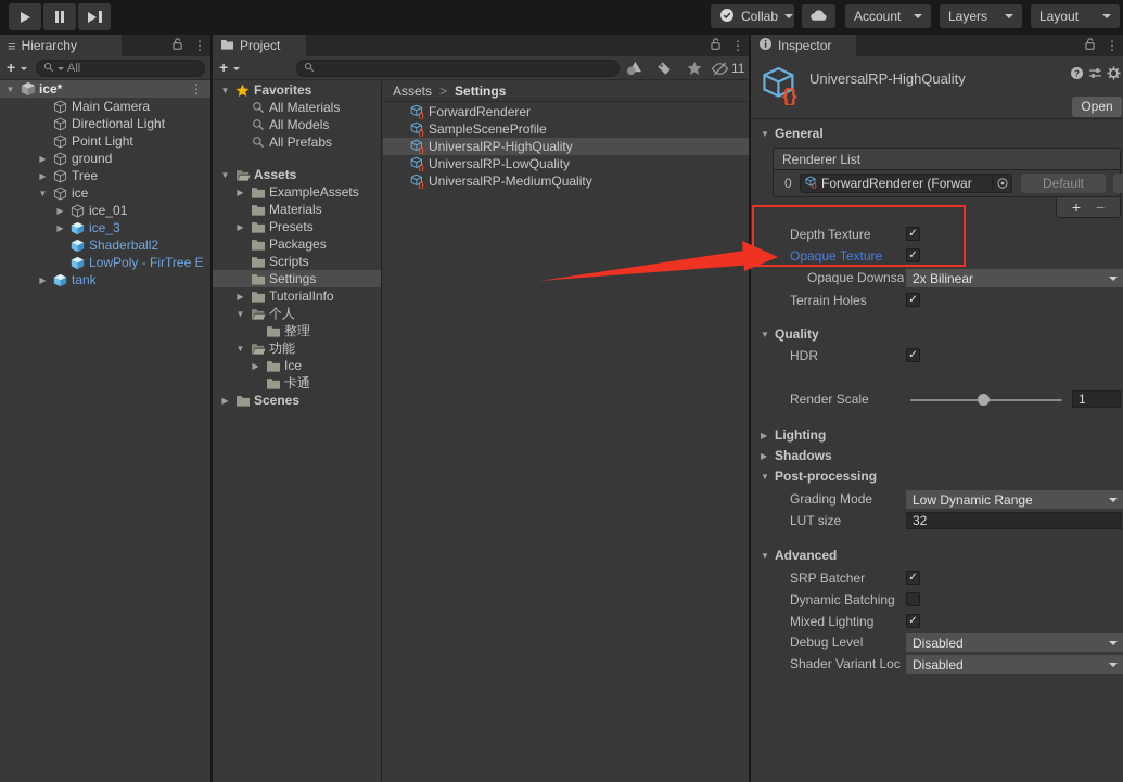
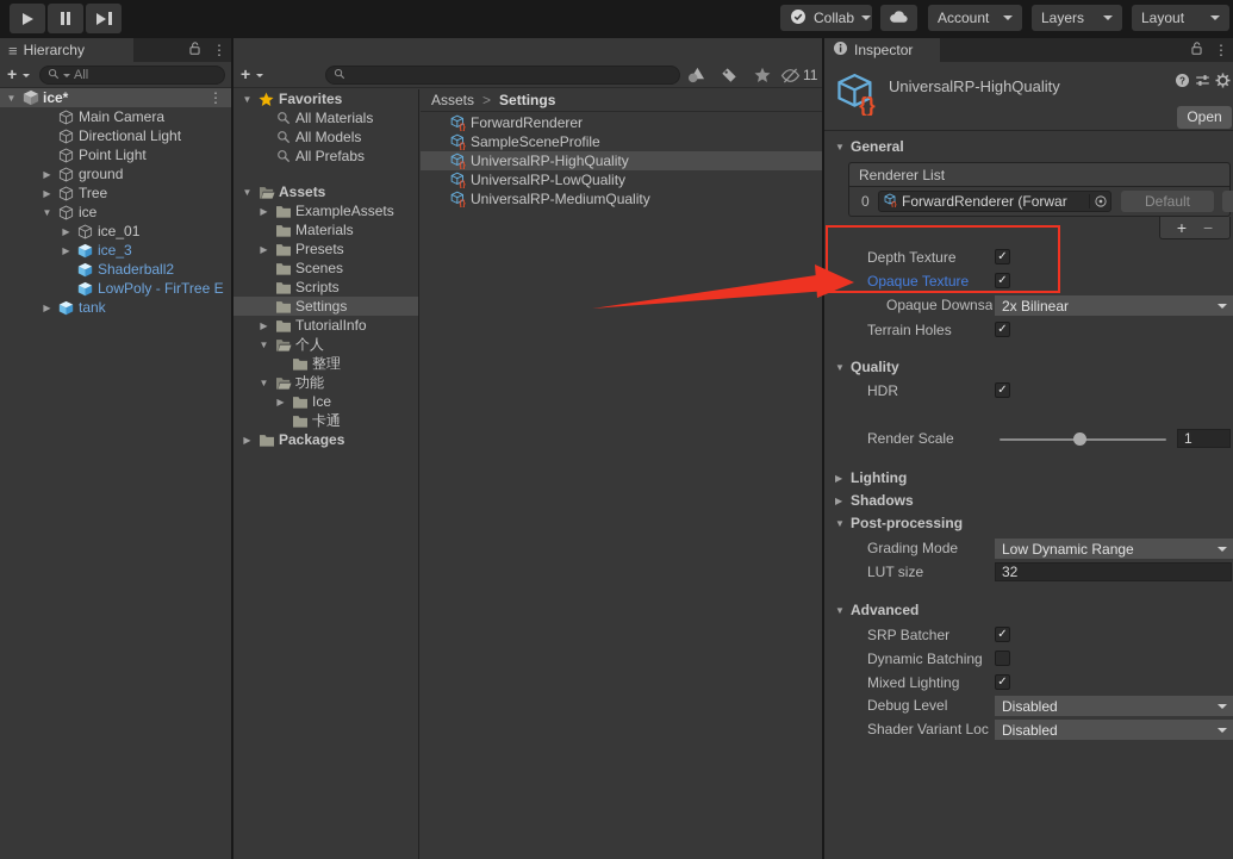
  Collab
  Account
  Layers
  Layout
  Hierarchy
  All
  ▼
  ice*
  Main Camera
  Directional Light
  Point Light
  ▶
  ground
  ▶
  Tree
  ▼
  ice
  ▶
  ice_01
  ▶
  ice_3
  Shaderball2
  LowPoly - FirTree E
  ▶
  tank
- Project
  11
  ▼
  Favorites
  All Materials
  All Models
  All Prefabs
  ▼
  Assets
  ▶
  ExampleAssets
  Materials
  ▶
  Presets
- Packages
+ Scenes
  Scripts
  Settings
  ▶
  TutorialInfo
  ▼
  个人
  整理
  ▼
  功能
  ▶
  Ice
  卡通
  ▶
- Scenes
+ Packages
  Assets
  >
  Settings
  ForwardRenderer
  SampleSceneProfile
  UniversalRP-HighQuality
  UniversalRP-LowQuality
  UniversalRP-MediumQuality
  Inspector
  {}
  UniversalRP-HighQuality
  ?
  Open
  ▼
  General
  Renderer List
  0
  ForwardRenderer (Forwar
  Default
  Depth Texture
  Opaque Texture
  Opaque Downsa
  2x Bilinear
  Terrain Holes
  ▼
  Quality
  HDR
  Render Scale
  1
  ▶
  Lighting
  ▶
  Shadows
  ▼
  Post-processing
  Grading Mode
  Low Dynamic Range
  LUT size
  32
  ▼
  Advanced
  SRP Batcher
  Dynamic Batching
  Mixed Lighting
  Debug Level
  Disabled
  Shader Variant Loc
  Disabled
